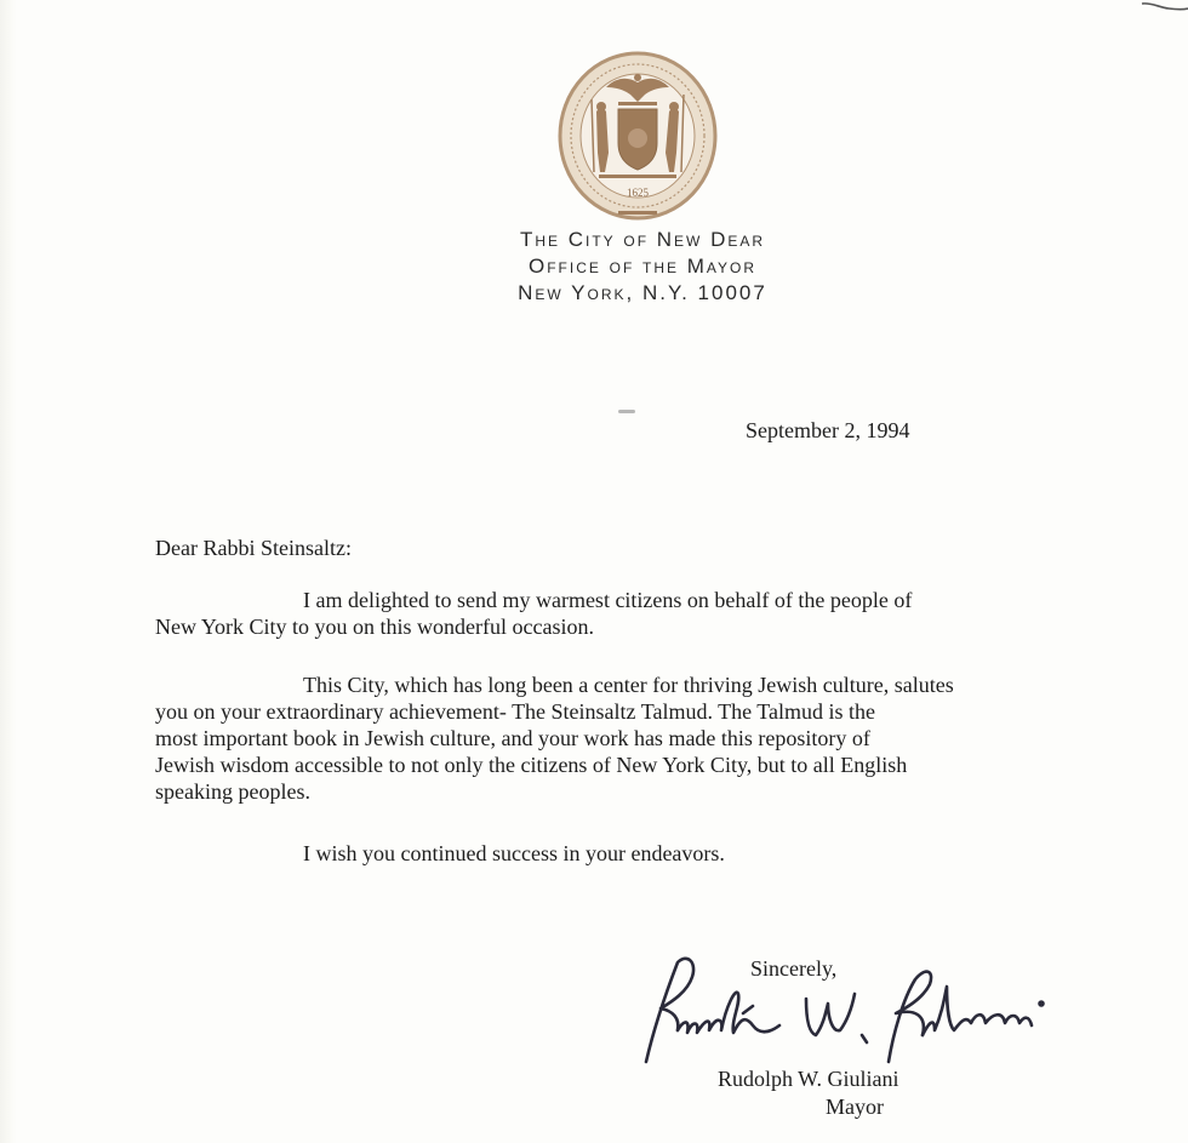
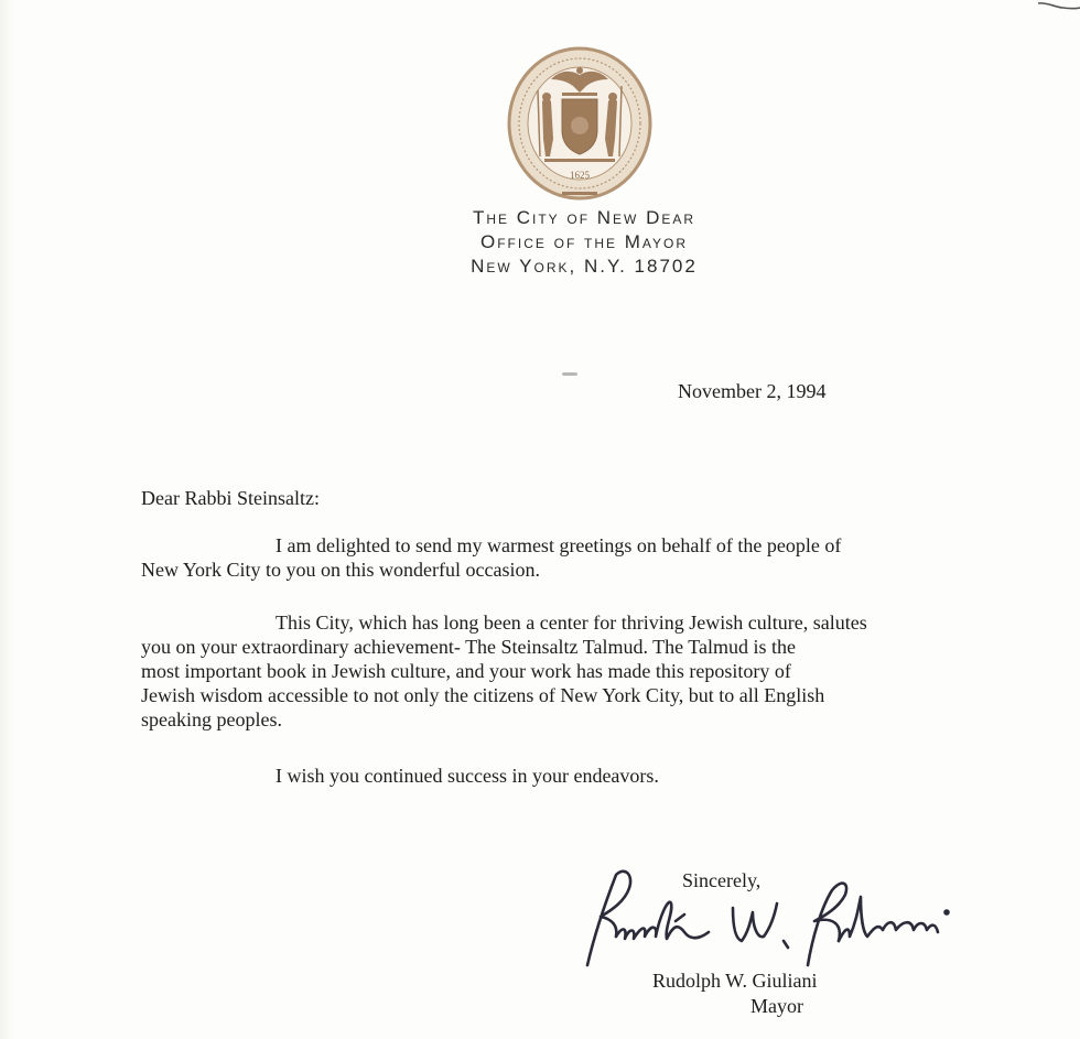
  1625
  The City of New Dear
  Office of the Mayor
- New York, N.Y. 10007
+ New York, N.Y. 18702
- September 2, 1994
+ November 2, 1994
  Dear Rabbi Steinsaltz:
- I am delighted to send my warmest citizens on behalf of the people of
+ I am delighted to send my warmest greetings on behalf of the people of
  New York City to you on this wonderful occasion.
  This City, which has long been a center for thriving Jewish culture, salutes
  you on your extraordinary achievement- The Steinsaltz Talmud. The Talmud is the
  most important book in Jewish culture, and your work has made this repository of
  Jewish wisdom accessible to not only the citizens of New York City, but to all English
  speaking peoples.
  I wish you continued success in your endeavors.
  Sincerely,
  Rudolph W. Giuliani
  Mayor
